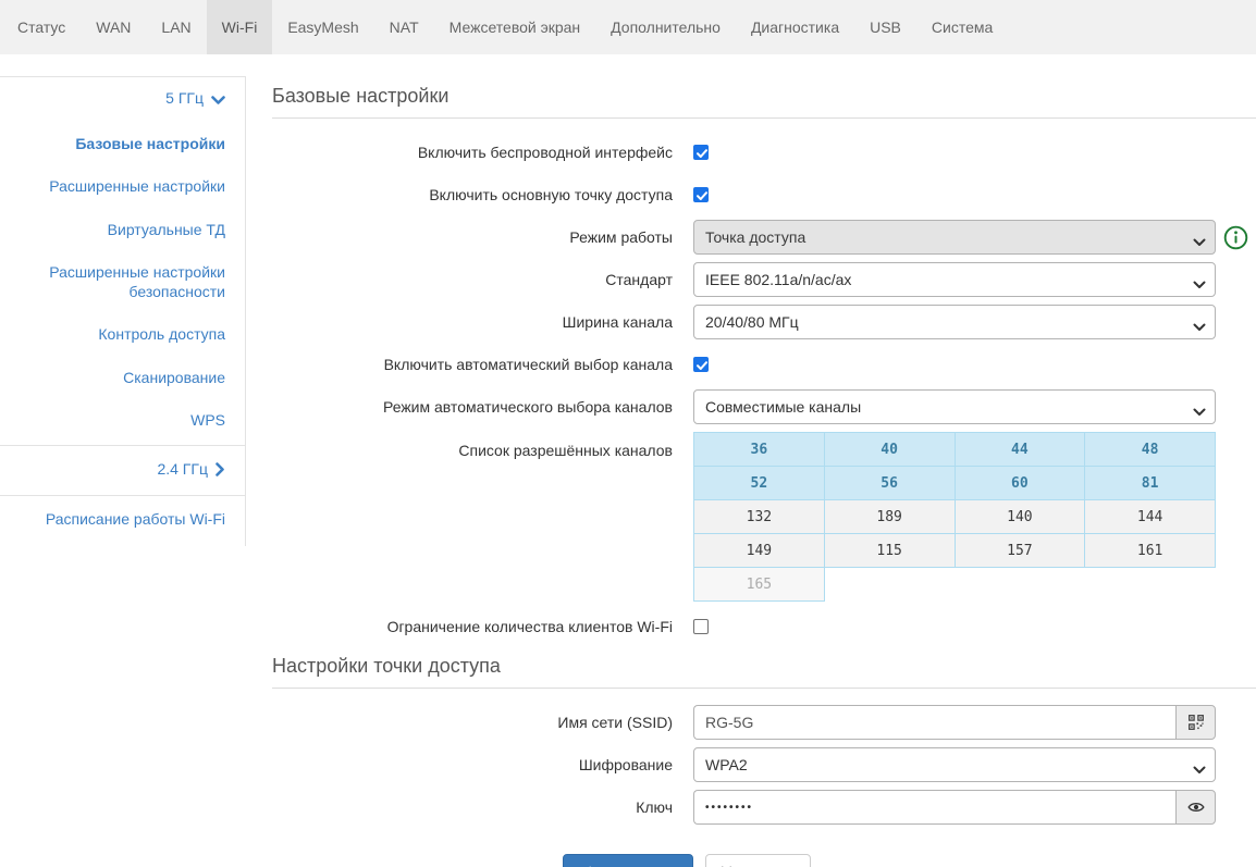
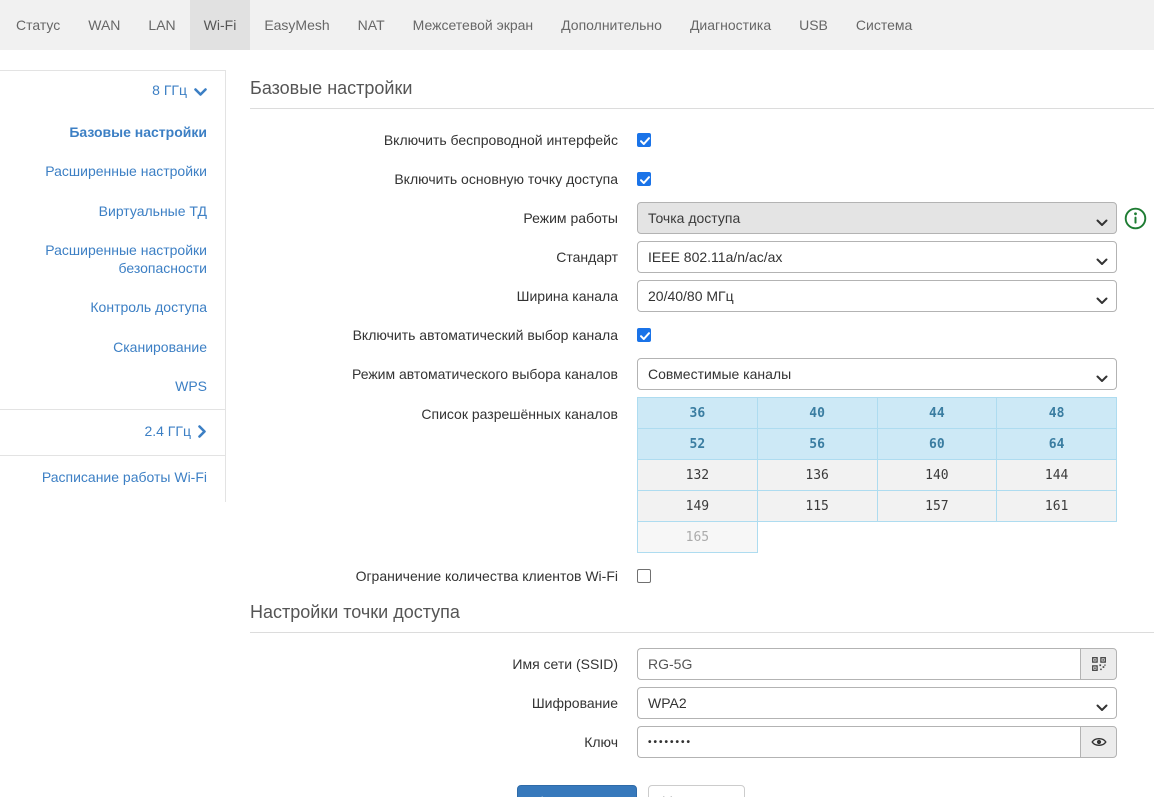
  Статус
  WAN
  LAN
  Wi-Fi
  EasyMesh
  NAT
  Межсетевой экран
  Дополнительно
  Диагностика
  USB
  Система
- 5 ГГц
+ 8 ГГц
  Базовые настройки
  Расширенные настройки
  Виртуальные ТД
  Расширенные настройки безопасности
  Контроль доступа
  Сканирование
  WPS
  2.4 ГГц
  Расписание работы Wi-Fi
  Базовые настройки
  Включить беспроводной интерфейс
  Включить основную точку доступа
  Режим работы
  Точка доступа
  Стандарт
  IEEE 802.11a/n/ac/ax
  Ширина канала
  20/40/80 МГц
  Включить автоматический выбор канала
  Режим автоматического выбора каналов
  Совместимые каналы
  Список разрешённых каналов
  36	40	44	48
- 52	56	60	81
+ 52	56	60	64
- 132	189	140	144
+ 132	136	140	144
  149	115	157	161
  165
  Ограничение количества клиентов Wi-Fi
  Настройки точки доступа
  Имя сети (SSID)
  RG-5G
  Шифрование
  WPA2
  Ключ
  ••••••••
